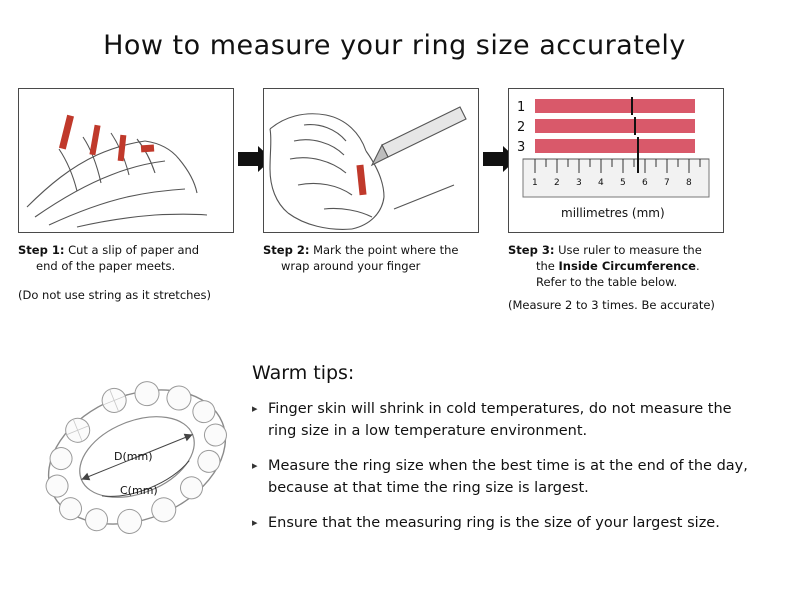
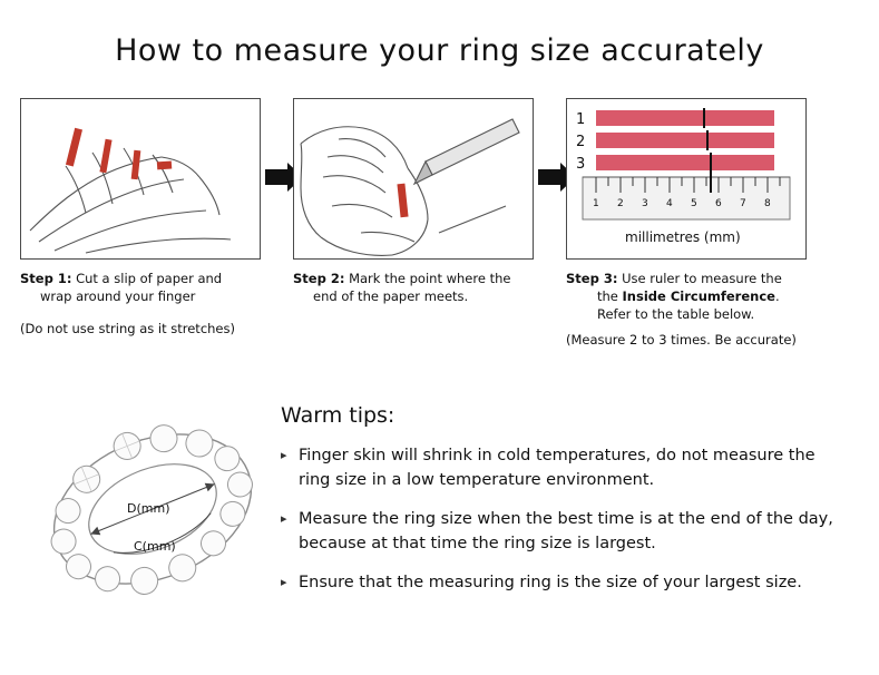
  How to measure your ring size accurately
  Step 1: Cut a slip of paper and
- end of the paper meets.
+ wrap around your finger
  (Do not use string as it stretches)
  Step 2: Mark the point where the
- wrap around your finger
+ end of the paper meets.
  1
  2
  3
  1
  2
  3
  4
  5
  6
  7
  8
  millimetres (mm)
  Step 3: Use ruler to measure the
  the Inside Circumference.
  Refer to the table below.
  (Measure 2 to 3 times. Be accurate)
  D(mm)
  C(mm)
  Warm tips:
  ▸
  Finger skin will shrink in cold temperatures, do not measure the ring size in a low temperature environment.
  ▸
  Measure the ring size when the best time is at the end of the day, because at that time the ring size is largest.
  ▸
  Ensure that the measuring ring is the size of your largest size.
